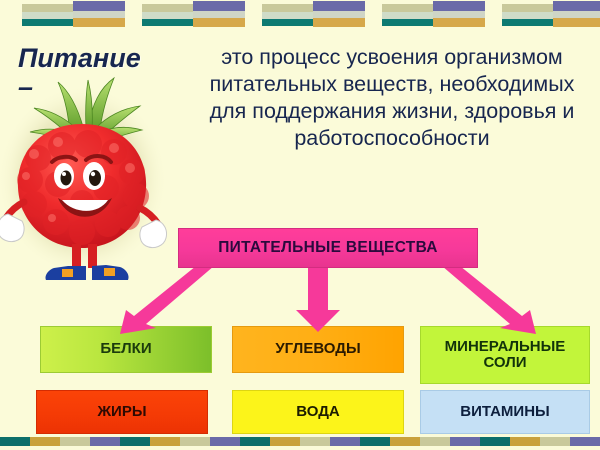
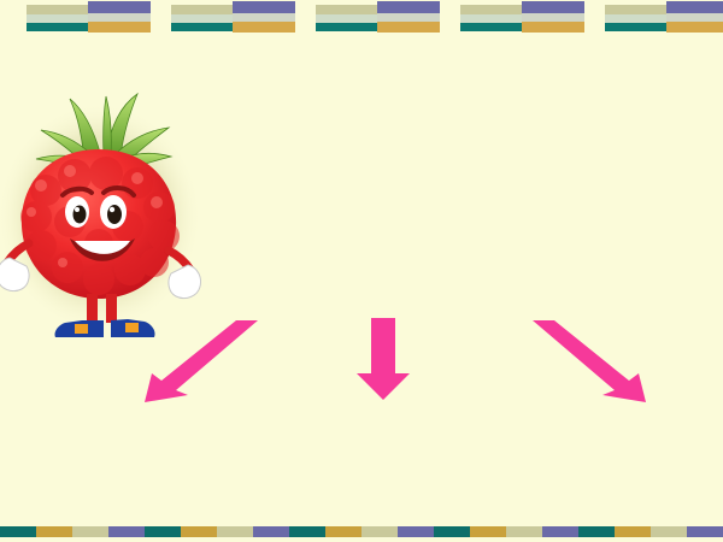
- Питание
- –
- это процесс усвоения организмом питательных веществ, необходимых для поддержания жизни, здоровья и работоспособности
- ПИТАТЕЛЬНЫЕ ВЕЩЕСТВА
- БЕЛКИ
- УГЛЕВОДЫ
- МИНЕРАЛЬНЫЕ
- СОЛИ
- ЖИРЫ
- ВОДА
- ВИТАМИНЫ
